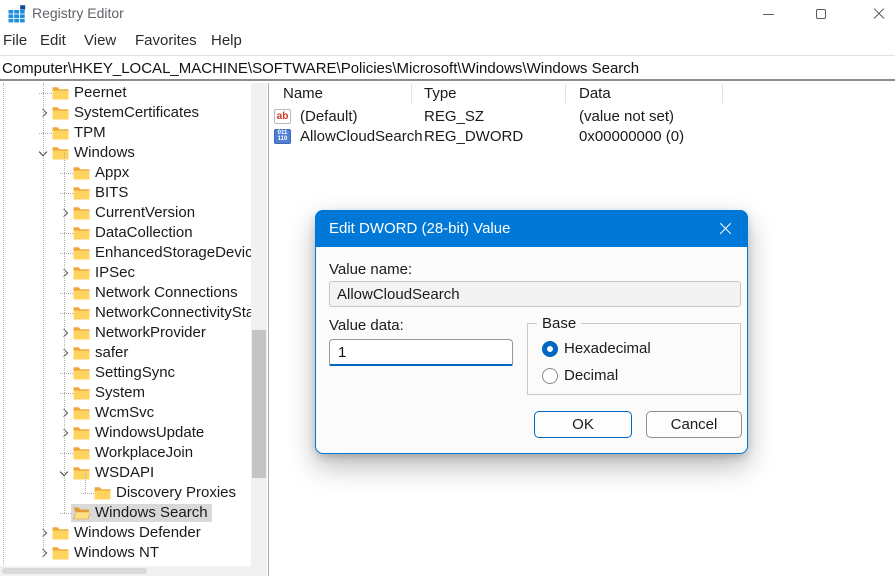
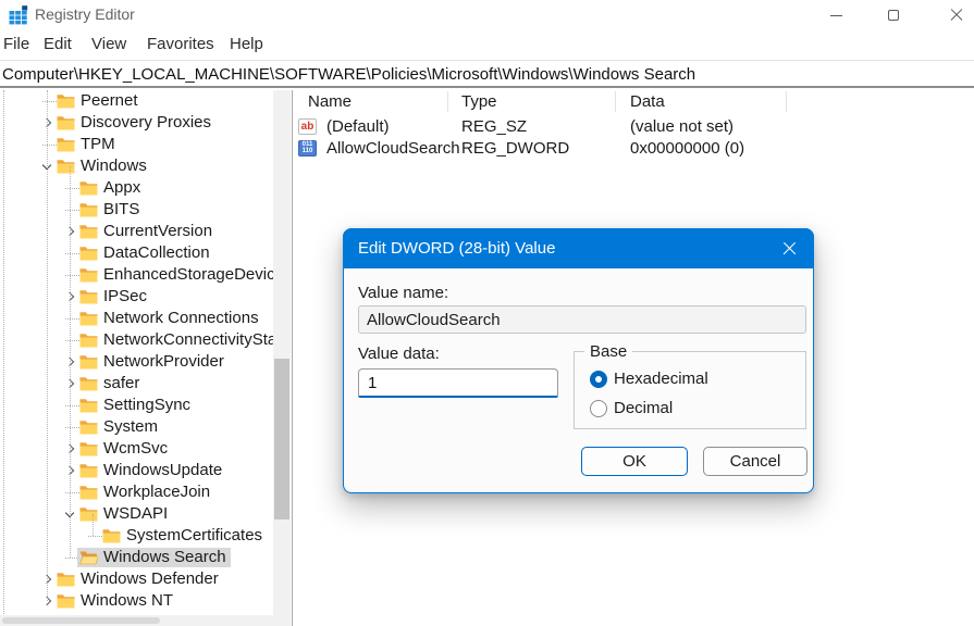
  Registry Editor
  File
  Edit
  View
  Favorites
  Help
  Computer\HKEY_LOCAL_MACHINE\SOFTWARE\Policies\Microsoft\Windows\Windows Search
  Peernet
- SystemCertificates
+ Discovery Proxies
  TPM
  Windows
  Appx
  BITS
  CurrentVersion
  DataCollection
  EnhancedStorageDevic
  IPSec
  Network Connections
  NetworkProvider
  safer
  SettingSync
  System
  WcmSvc
  WindowsUpdate
  WorkplaceJoin
  WSDAPI
- Discovery Proxies
+ SystemCertificates
  Windows Search
  Windows Defender
  Windows NT
  Name
  Type
  Data
  ab
  (Default)
  REG_SZ
  (value not set)
  AllowCloudSearch
  REG_DWORD
  0x00000000 (0)
  Edit DWORD (28-bit) Value
  Value name:
  AllowCloudSearch
  Value data:
  1
  Base
  Hexadecimal
  Decimal
  OK
  Cancel
